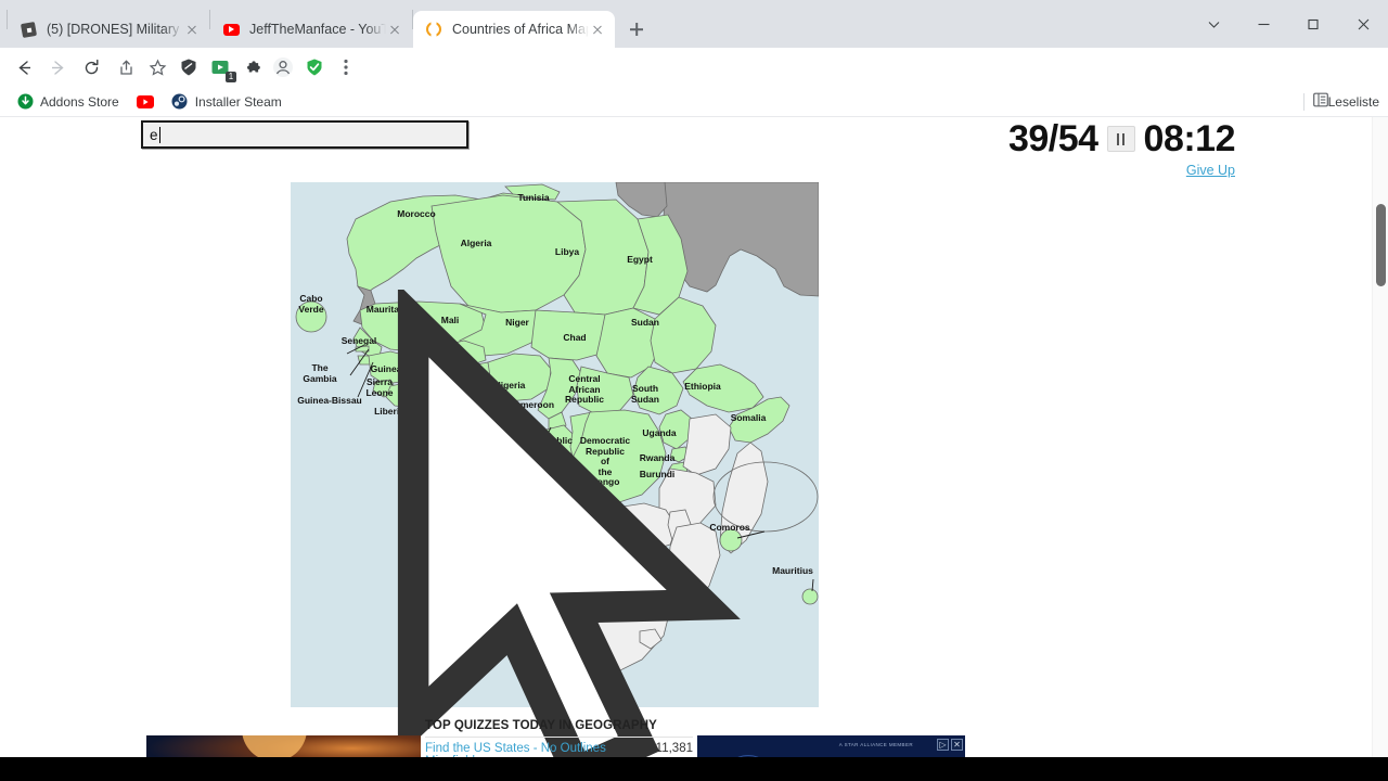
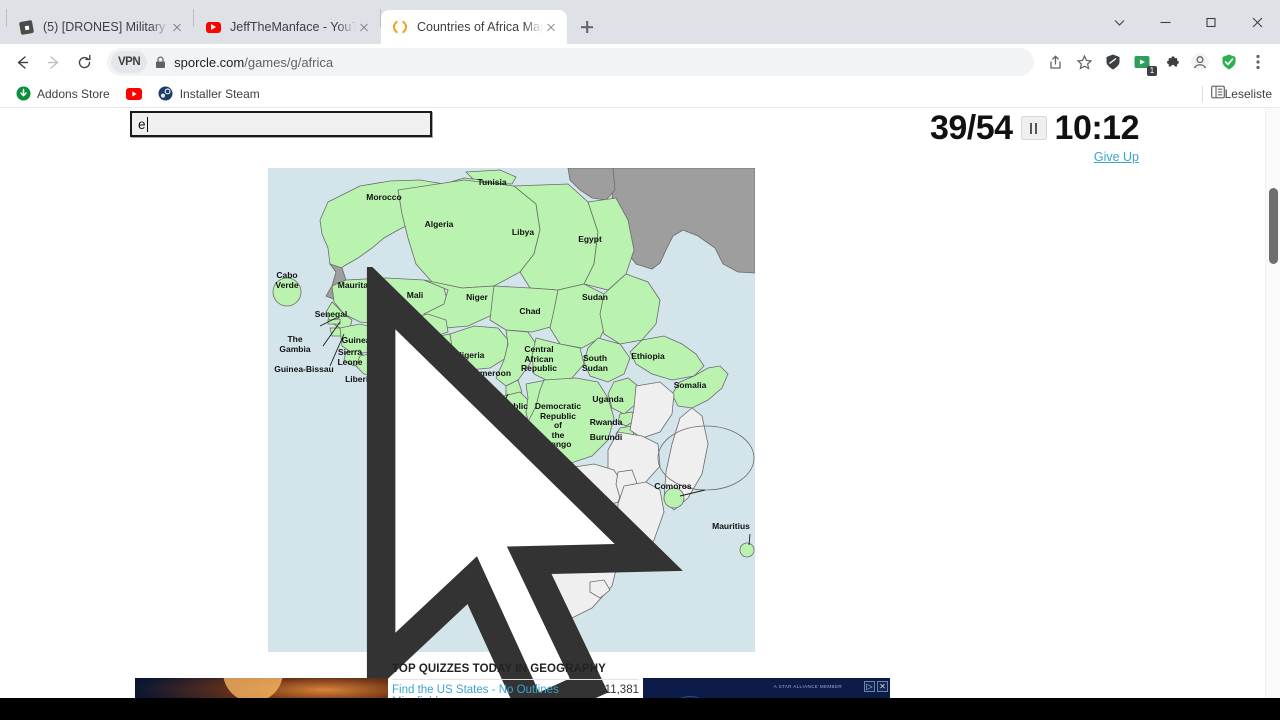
  (5) [DRONES] Military
  JeffTheManface - YouT
  Countries of Africa Ma
+ VPN
+ sporcle.com/games/g/africa
  1
  Addons Store
  Installer Steam
  Leseliste
  e
  39/54
- 08:12
+ 10:12
  Give Up
  Tunisia
  Morocco
  Algeria
  Libya
  Egypt
  Cabo
  Verde
  Maurita
  Mali
  Niger
  Chad
  Sudan
  Senegal
  The
  Gambia
  Guine
  Sierra
  Leone
  igeria
  Central
  African
  Republic
  South
  Sudan
  Ethiopia
  Guinea-Bissau
  meroon
  Liber
  Somalia
  Uganda
  Democratic
  Republic
  of
  the
  Rwanda
  Burundi
  Comoros
  Mauritius
  TOP QUIZZES TODAY IN GEOGRAPHY
  Find the US States - No Outlines
  11,381
  ▷
  ✕
